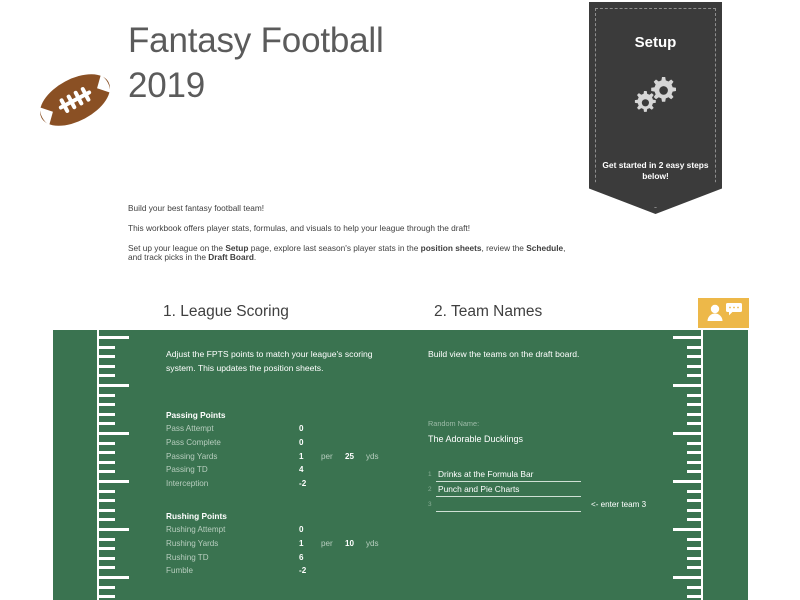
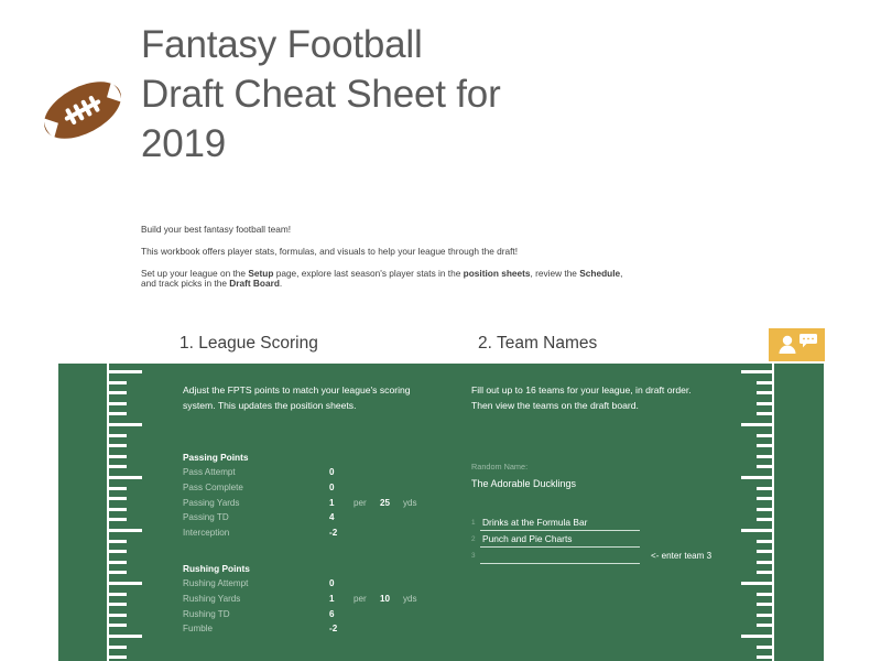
  Fantasy Football
+ Draft Cheat Sheet for
  2019
  Build your best fantasy football team!
  This workbook offers player stats, formulas, and visuals to help your league through the draft!
  Set up your league on the Setup page, explore last season's player stats in the position sheets, review the Schedule, and track picks in the Draft Board.
- Setup
- Get started in 2 easy steps below!
  1. League Scoring
  2. Team Names
  Adjust the FPTS points to match your league's scoring
  system. This updates the position sheets.
  Passing Points
  Pass Attempt
  0
  Pass Complete
  0
  Passing Yards
  1
  per
  25
  yds
  Passing TD
  4
  Interception
  -2
  Rushing Points
  Rushing Attempt
  0
  Rushing Yards
  1
  per
  10
  yds
  Rushing TD
  6
  Fumble
  -2
+ Fill out up to 16 teams for your league, in draft order.
- Build view the teams on the draft board.
+ Then view the teams on the draft board.
  Random Name:
  The Adorable Ducklings
  Drinks at the Formula Bar
  Punch and Pie Charts
  <- enter team 3
